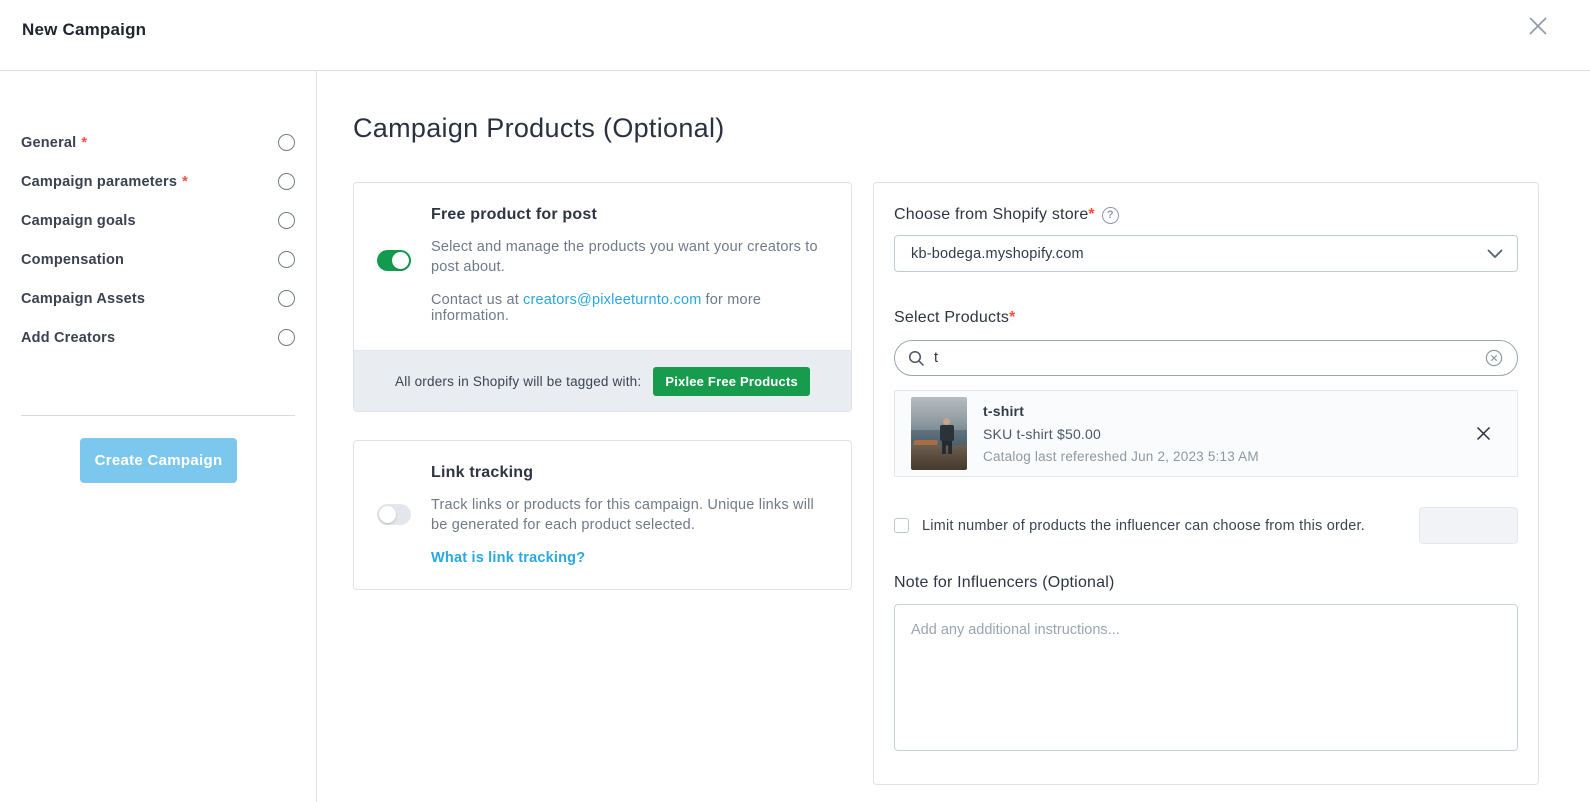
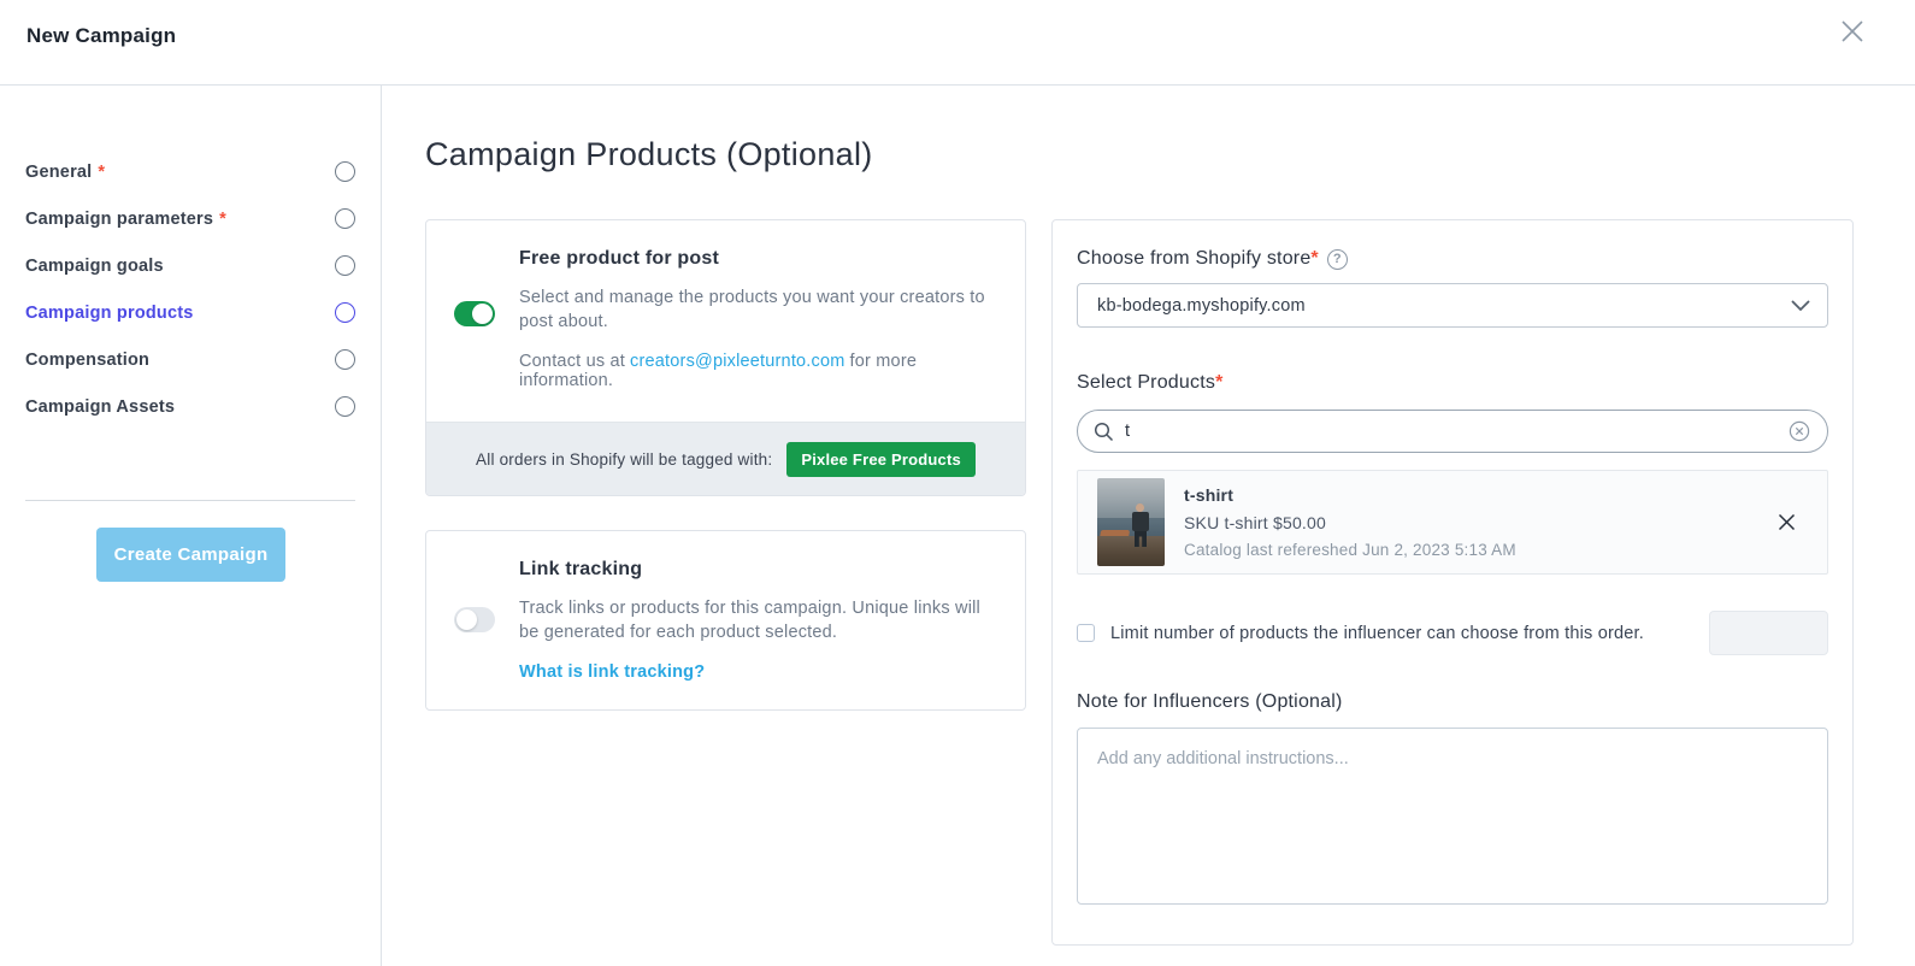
  New Campaign
  General *
  Campaign parameters *
  Campaign goals
+ Campaign products
  Compensation
  Campaign Assets
- Add Creators
  Create Campaign
  Campaign Products (Optional)
  Free product for post
  Select and manage the products you want your creators to post about.
  Contact us at creators@pixleeturnto.com for more information.
  All orders in Shopify will be tagged with:
  Pixlee Free Products
  Link tracking
  Track links or products for this campaign. Unique links will be generated for each product selected.
  What is link tracking?
  Choose from Shopify store
  *
  ?
  kb-bodega.myshopify.com
  Select Products
  *
  t
  t-shirt
  SKU t-shirt $50.00
  Catalog last refereshed Jun 2, 2023 5:13 AM
  Limit number of products the influencer can choose from this order.
  Note for Influencers (Optional)
  Add any additional instructions...
